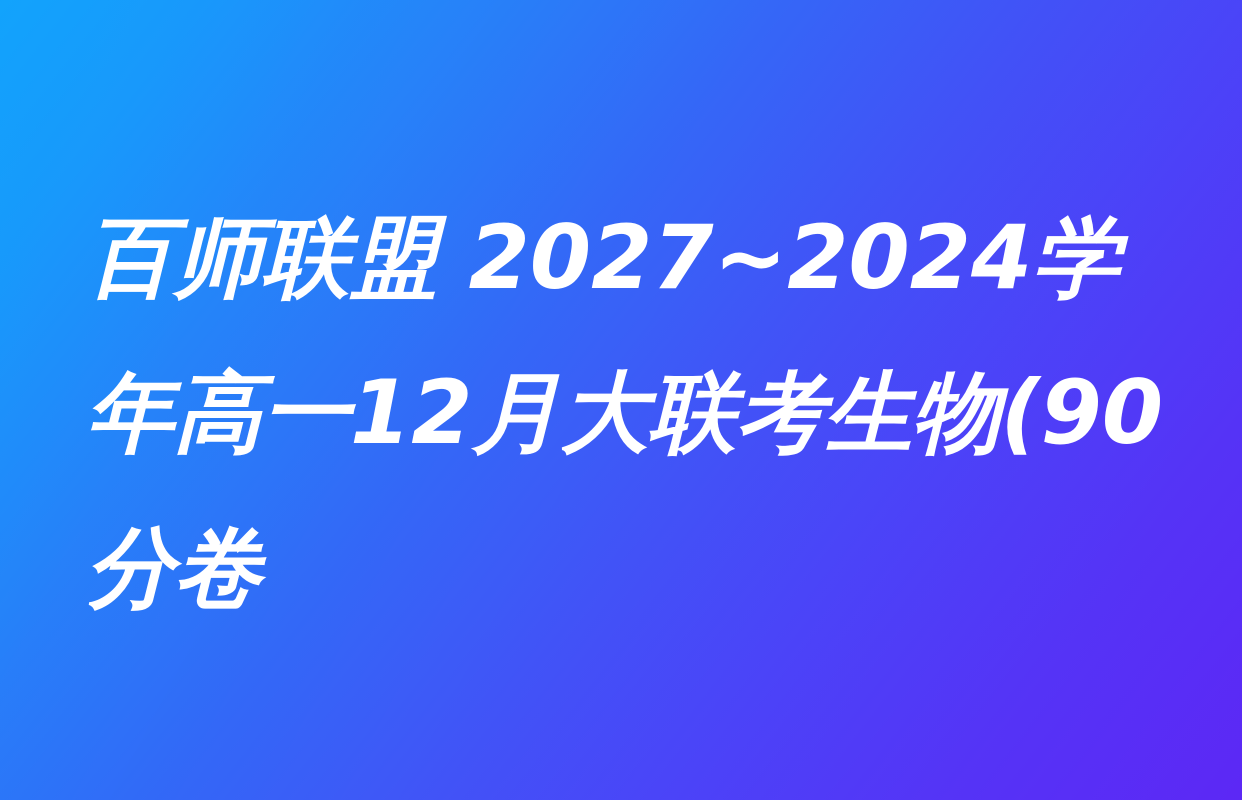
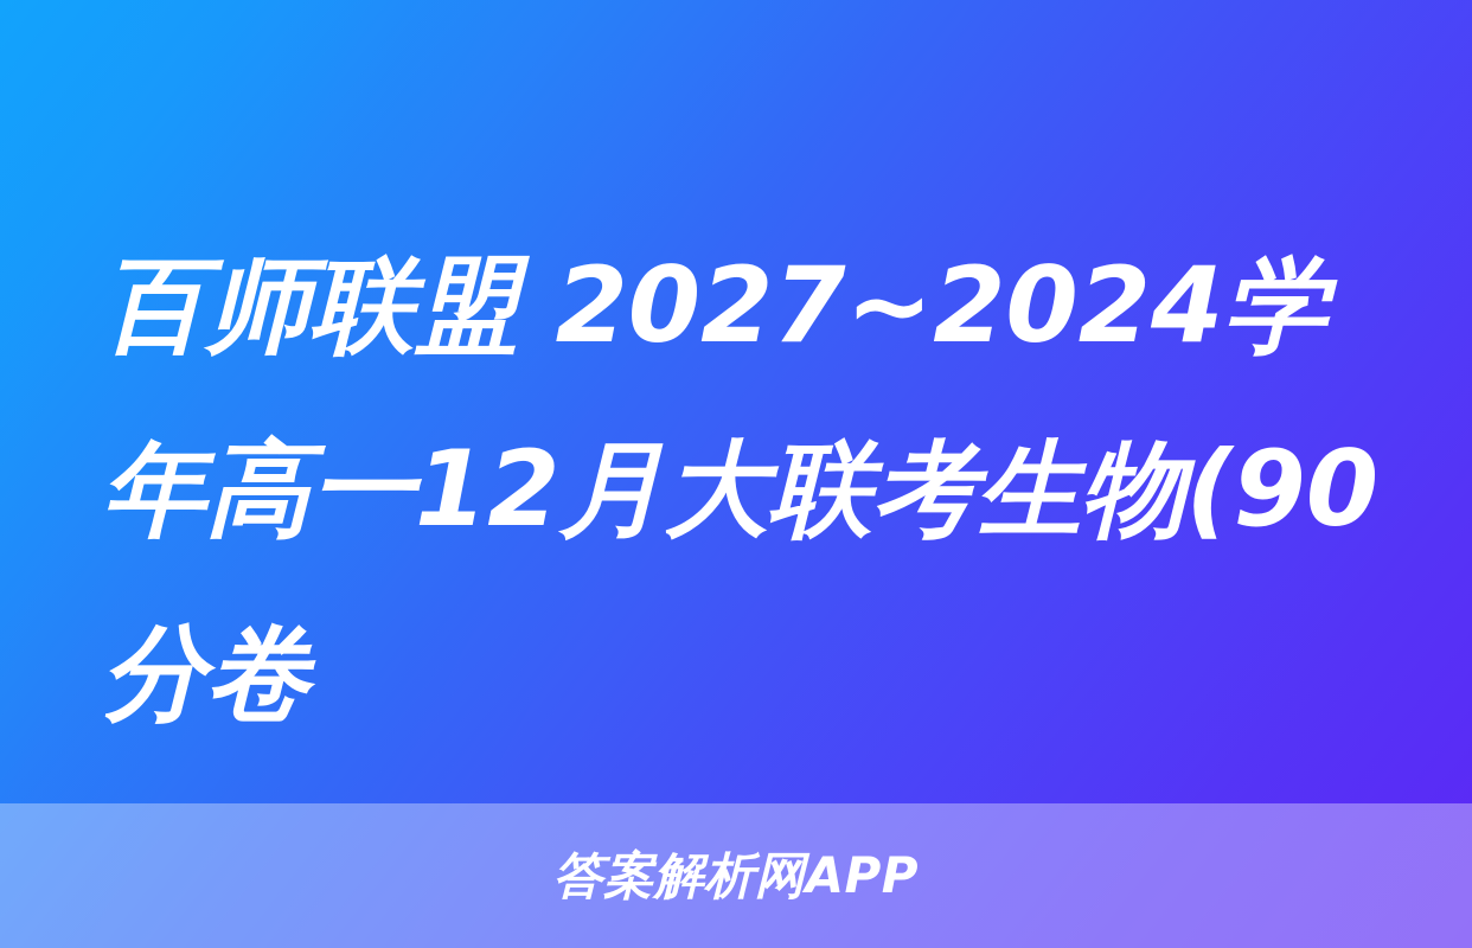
  百师联盟 2027~2024学年高一12月大联考生物(90分卷
+ 答案解析网APP
